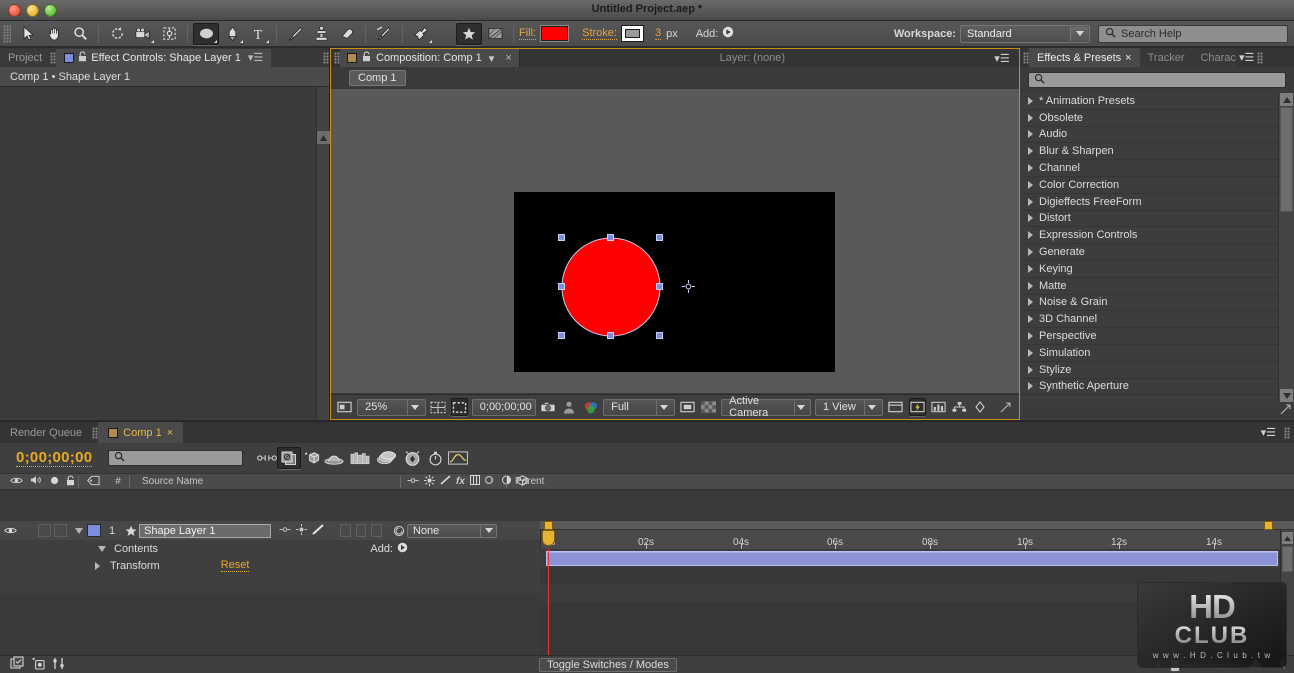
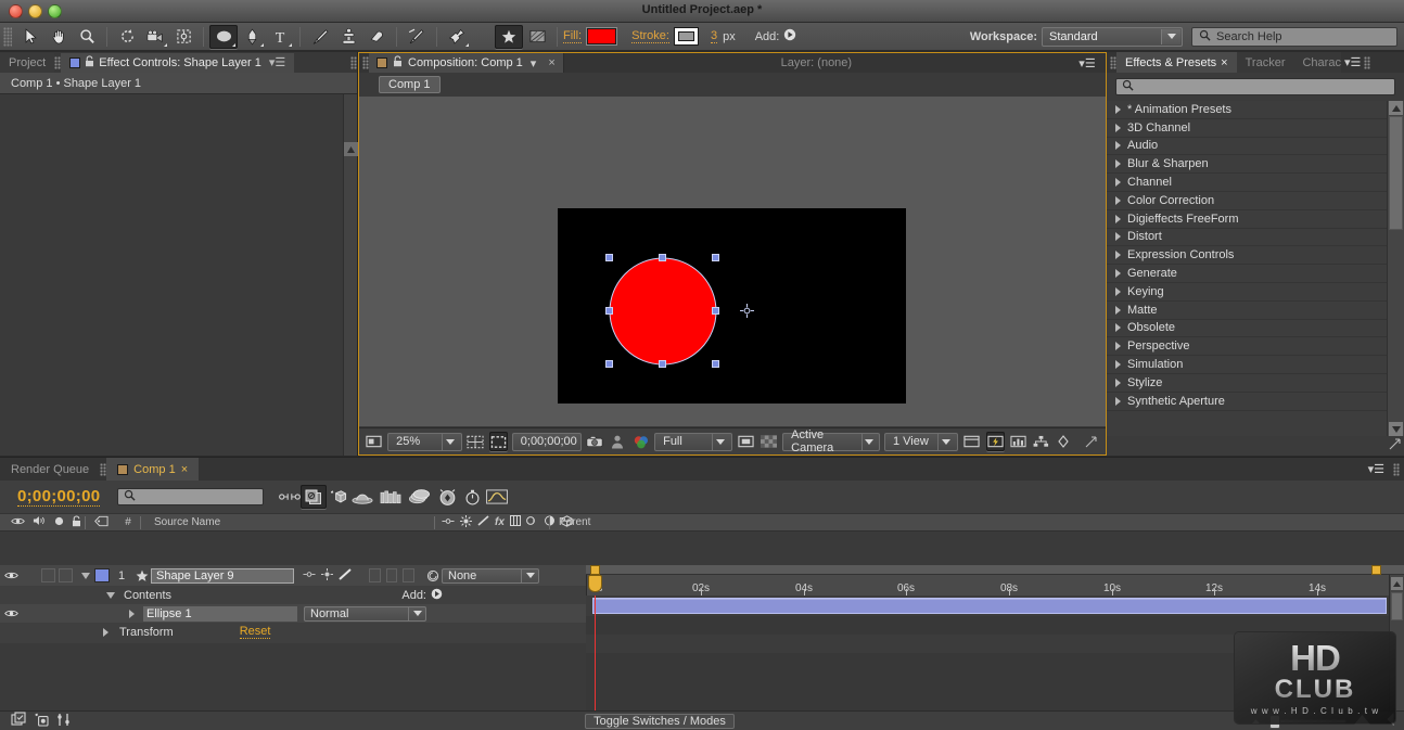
  Untitled Project.aep *
  T
  Fill:
  Stroke:
  3
  px
  Add:
  Workspace:
  Standard
  Search Help
  Project
  Effect Controls: Shape Layer 1
  ▾☰
  Comp 1 • Shape Layer 1
  Composition: Comp 1
  ▾
  ×
  Layer: (none)
  ▾☰
  Comp 1
  25%
  0;00;00;00
  Full
  Active Camera
  1 View
  Effects & Presets
  ×
  Tracker
  Charac
  ▾☰
  * Animation Presets
- Obsolete
+ 3D Channel
  Audio
  Blur & Sharpen
  Channel
  Color Correction
  Digieffects FreeForm
  Distort
  Expression Controls
  Generate
  Keying
  Matte
- Noise & Grain
- 3D Channel
+ Obsolete
  Perspective
  Simulation
  Stylize
  Synthetic Aperture
  Render Queue
  Comp 1
  ×
  ▾☰
  0;00;00;00
  #
  Source Name
  fx
  Parent
  1
- Shape Layer 1
+ Shape Layer 9
  None
  Contents
  Add:
+ Ellipse 1
+ Normal
  Transform
  Reset
  Toggle Switches / Modes
  HD
  CLUB
  w w w . H D . C l u b . t w
